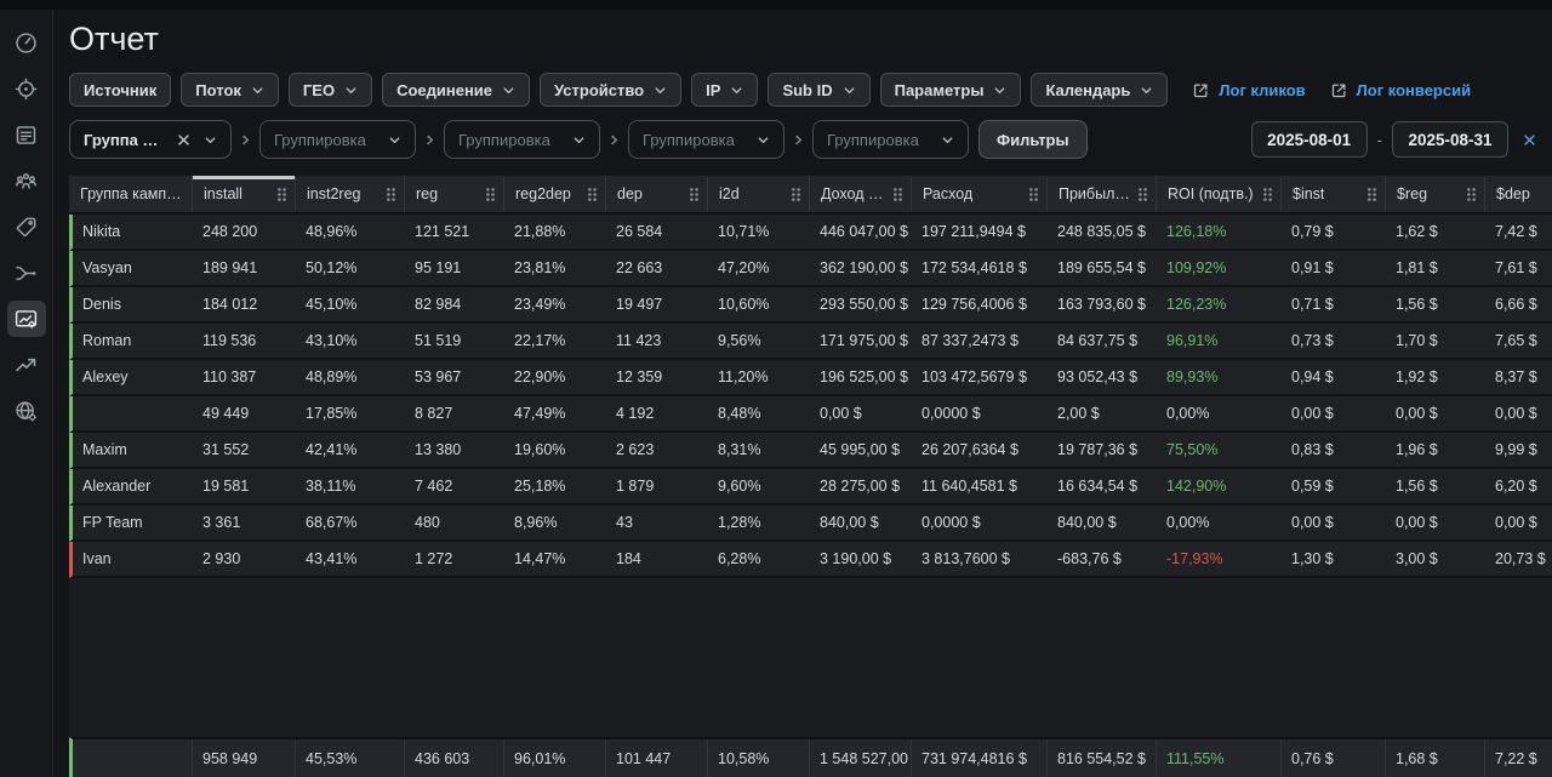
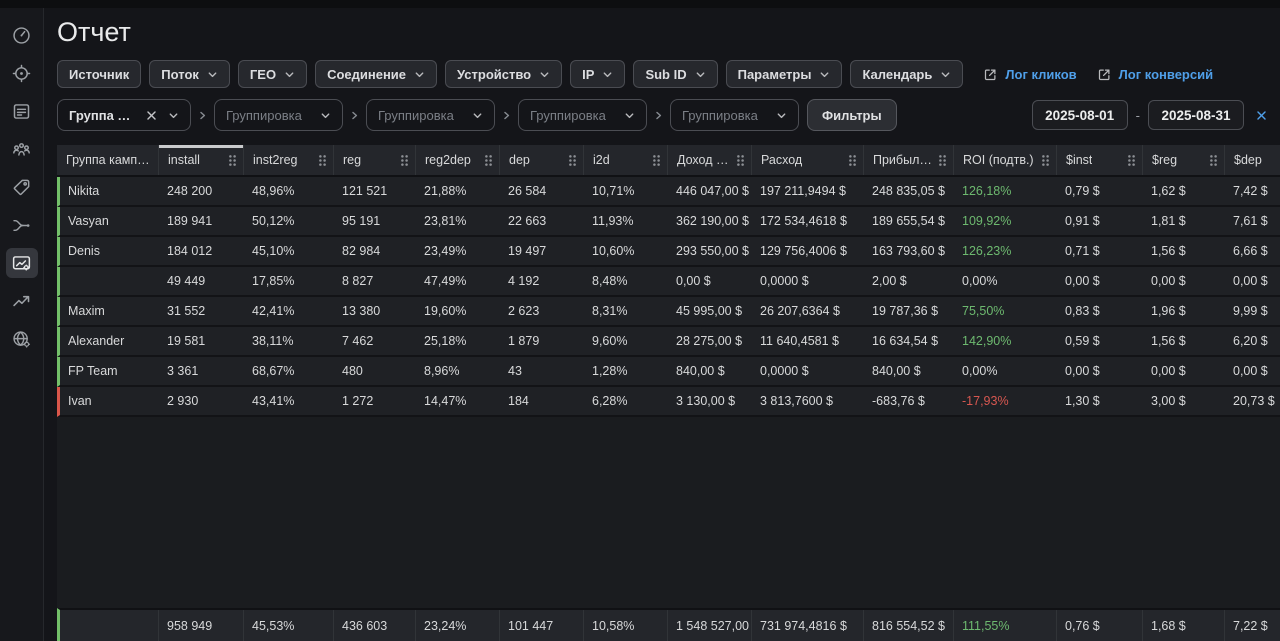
  Отчет
  Источник
  Поток
  ГЕО
  Соединение
  Устройство
  IP
  Sub ID
  Параметры
  Календарь
  Лог кликов
  Лог конверсий
  Группа к…
  Группировка
  Группировка
  Группировка
  Группировка
  Фильтры
  2025-08-01
  -
  2025-08-31
  Группа кампан
  install
  inst2reg
  reg
  reg2dep
  dep
  i2d
  Доход (…
  Расход
  Прибыл…
  ROI (подтв.)
  $inst
  $reg
  $dep
  Nikita
  248 200
  48,96%
  121 521
  21,88%
  26 584
  10,71%
  446 047,00 $
  197 211,9494 $
  248 835,05 $
  126,18%
  0,79 $
  1,62 $
  7,42 $
  Vasyan
  189 941
  50,12%
  95 191
  23,81%
  22 663
- 47,20%
+ 11,93%
  362 190,00 $
  172 534,4618 $
  189 655,54 $
  109,92%
  0,91 $
  1,81 $
  7,61 $
  Denis
  184 012
  45,10%
  82 984
  23,49%
  19 497
  10,60%
  293 550,00 $
  129 756,4006 $
  163 793,60 $
  126,23%
  0,71 $
  1,56 $
  6,66 $
- Roman
- 119 536
- 43,10%
- 51 519
- 22,17%
- 11 423
- 9,56%
- 171 975,00 $
- 87 337,2473 $
- 84 637,75 $
- 96,91%
- 0,73 $
- 1,70 $
- 7,65 $
- Alexey
- 110 387
- 48,89%
- 53 967
- 22,90%
- 12 359
- 11,20%
- 196 525,00 $
- 103 472,5679 $
- 93 052,43 $
- 89,93%
- 0,94 $
- 1,92 $
- 8,37 $
  49 449
  17,85%
  8 827
  47,49%
  4 192
  8,48%
  0,00 $
  0,0000 $
  2,00 $
  0,00%
  0,00 $
  0,00 $
  0,00 $
  Maxim
  31 552
  42,41%
  13 380
  19,60%
  2 623
  8,31%
  45 995,00 $
  26 207,6364 $
  19 787,36 $
  75,50%
  0,83 $
  1,96 $
  9,99 $
  Alexander
  19 581
  38,11%
  7 462
  25,18%
  1 879
  9,60%
  28 275,00 $
  11 640,4581 $
  16 634,54 $
  142,90%
  0,59 $
  1,56 $
  6,20 $
  FP Team
  3 361
  68,67%
  480
  8,96%
  43
  1,28%
  840,00 $
  0,0000 $
  840,00 $
  0,00%
  0,00 $
  0,00 $
  0,00 $
  Ivan
  2 930
  43,41%
  1 272
  14,47%
  184
  6,28%
- 3 190,00 $
+ 3 130,00 $
  3 813,7600 $
  -683,76 $
  -17,93%
  1,30 $
  3,00 $
  20,73 $
  958 949
  45,53%
  436 603
- 96,01%
+ 23,24%
  101 447
  10,58%
  1 548 527,00
  731 974,4816 $
  816 554,52 $
  111,55%
  0,76 $
  1,68 $
  7,22 $
